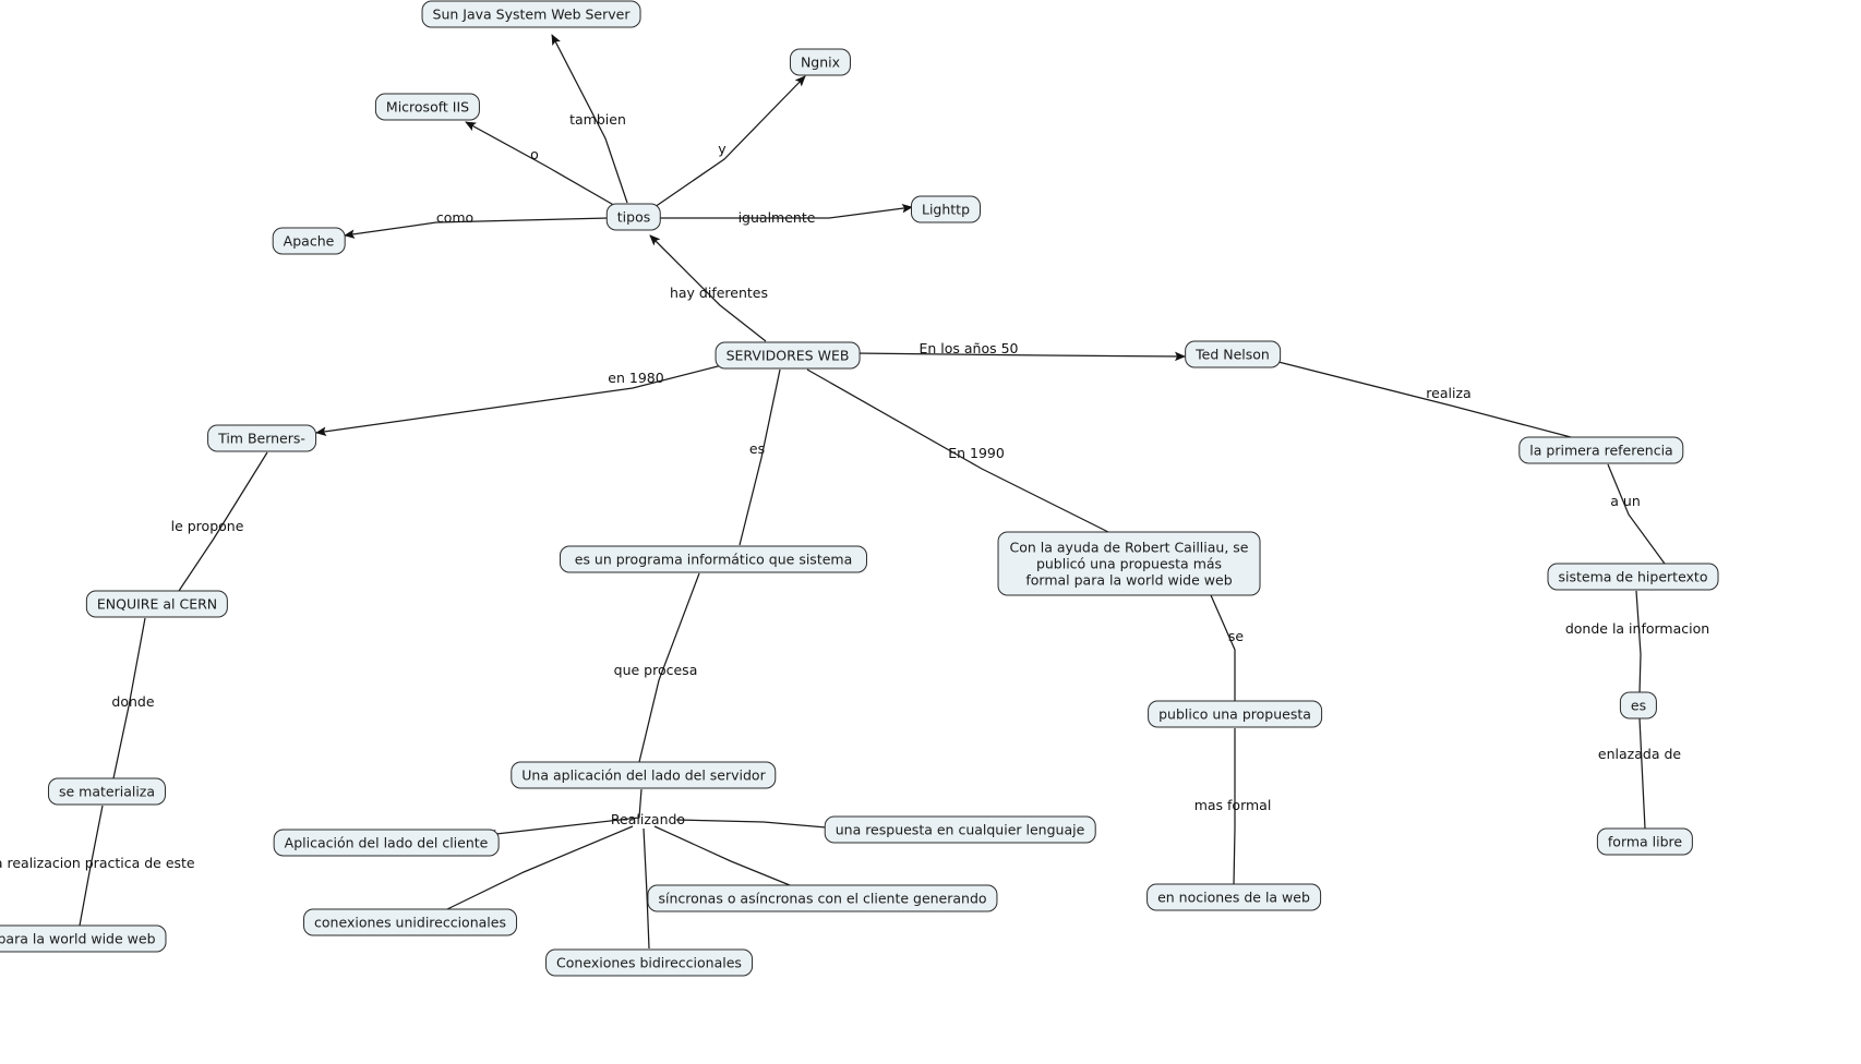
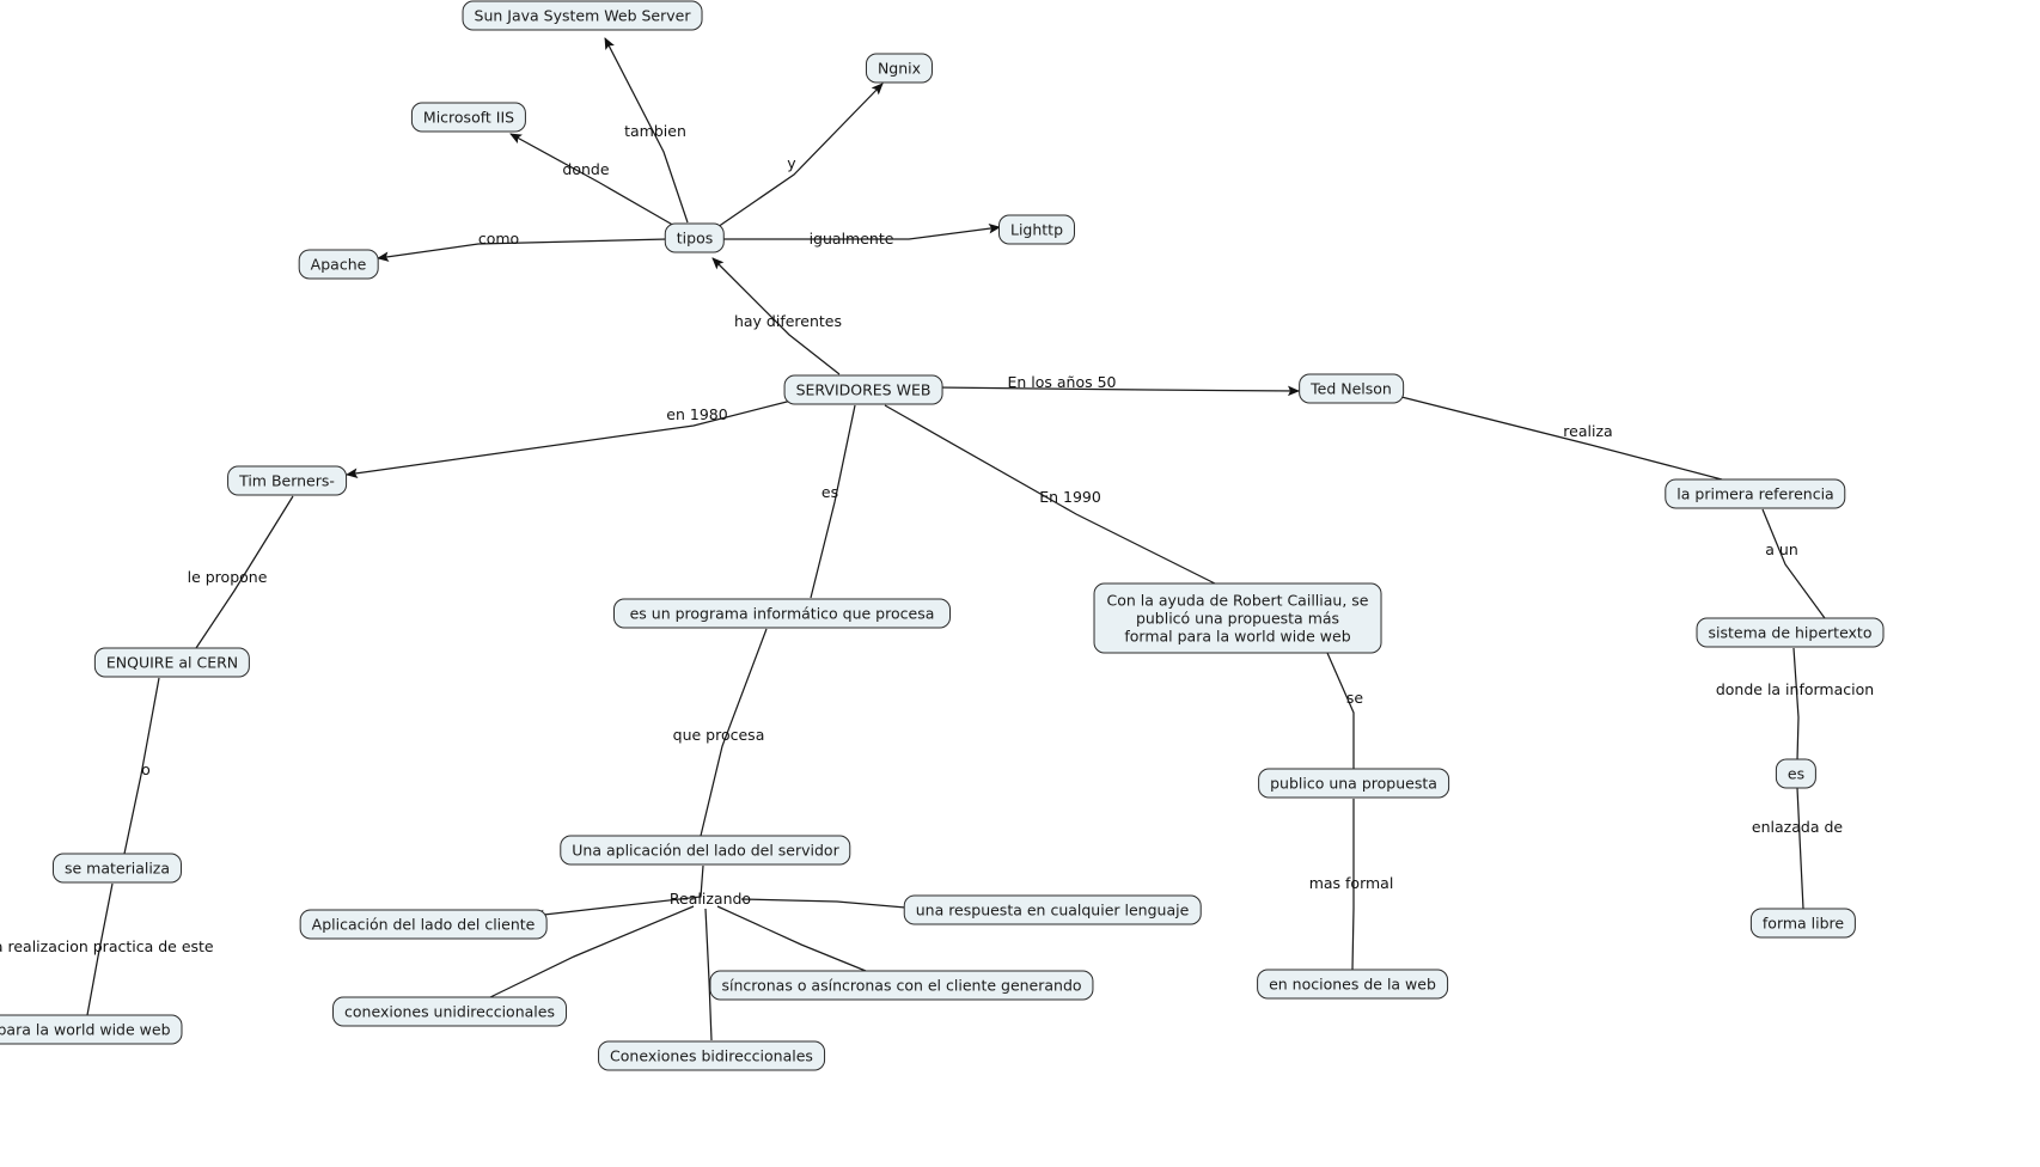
  Sun Java System Web Server
  Ngnix
  Microsoft IIS
  Lighttp
  tipos
  Apache
  SERVIDORES WEB
  Ted Nelson
  Tim Berners-
  la primera referencia
- es un programa informático que sistema
+ es un programa informático que procesa
  Con la ayuda de Robert Cailliau, se
  publicó una propuesta más
  formal para la world wide web
  sistema de hipertexto
  ENQUIRE al CERN
  es
  publico una propuesta
  se materializa
  Una aplicación del lado del servidor
  una respuesta en cualquier lenguaje
  forma libre
  Aplicación del lado del cliente
  en nociones de la web
  síncronas o asíncronas con el cliente generando
  conexiones unidireccionales
  para la world wide web
  Conexiones bidireccionales
  tambien
  y
- o
+ donde
  como
  igualmente
  hay diferentes
  En los años 50
  en 1980
  es
  En 1990
  realiza
  le propone
  a un
  se
- donde
+ o
  que procesa
  donde la informacion
  mas formal
  realizacion practica de este
  enlazada de
  Realizando
